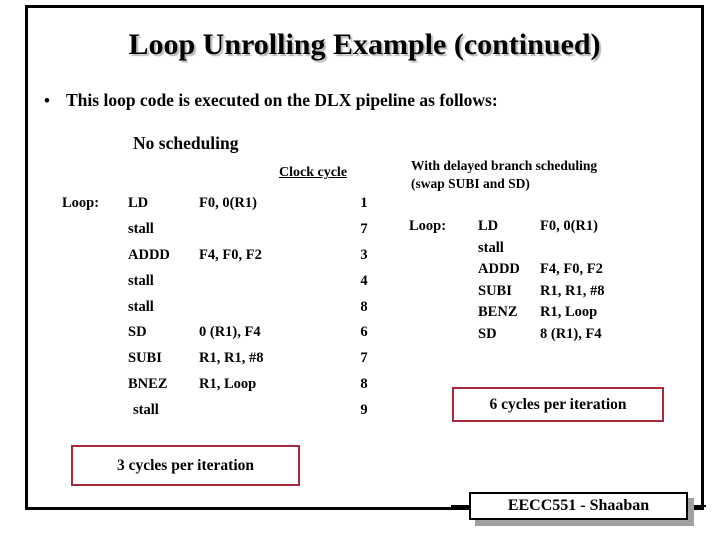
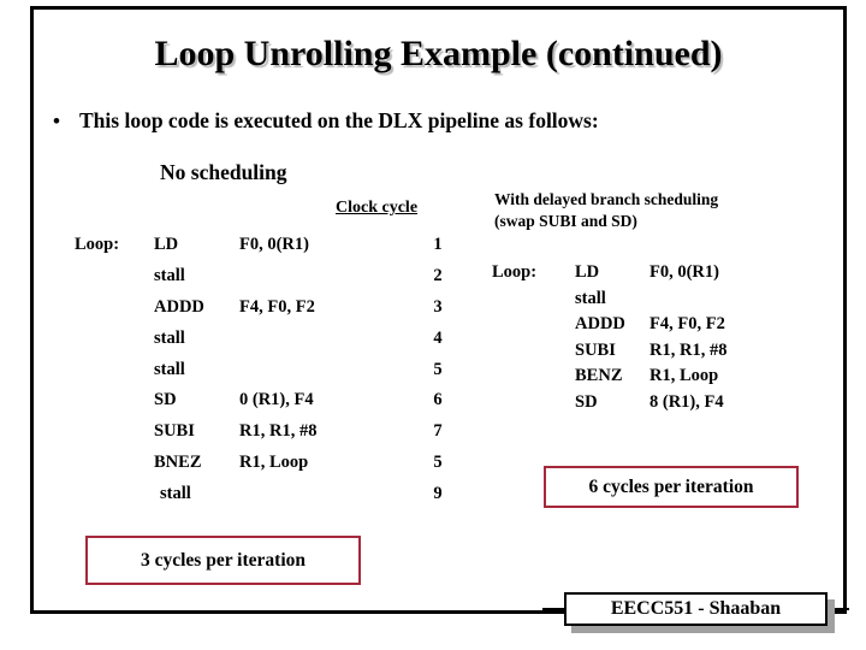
  Loop Unrolling Example (continued)
  • This loop code is executed on the DLX pipeline as follows:
  No scheduling
  Clock cycle
  Loop:	LD	F0, 0(R1)	1
- 	stall		7
+ 	stall		2
  	ADDD	F4, F0, F2	3
  	stall		4
- 	stall		8
+ 	stall		5
  	SD	0 (R1), F4	6
  	SUBI	R1, R1, #8	7
- 	BNEZ	R1, Loop	8
+ 	BNEZ	R1, Loop	5
  	stall		9
  With delayed branch scheduling
  (swap SUBI and SD)
  Loop:	LD	F0, 0(R1)
  	stall
  	ADDD	F4, F0, F2
  	SUBI	R1, R1, #8
  	BENZ	R1, Loop
  	SD	8 (R1), F4
  6 cycles per iteration
  3 cycles per iteration
  EECC551 - Shaaban
